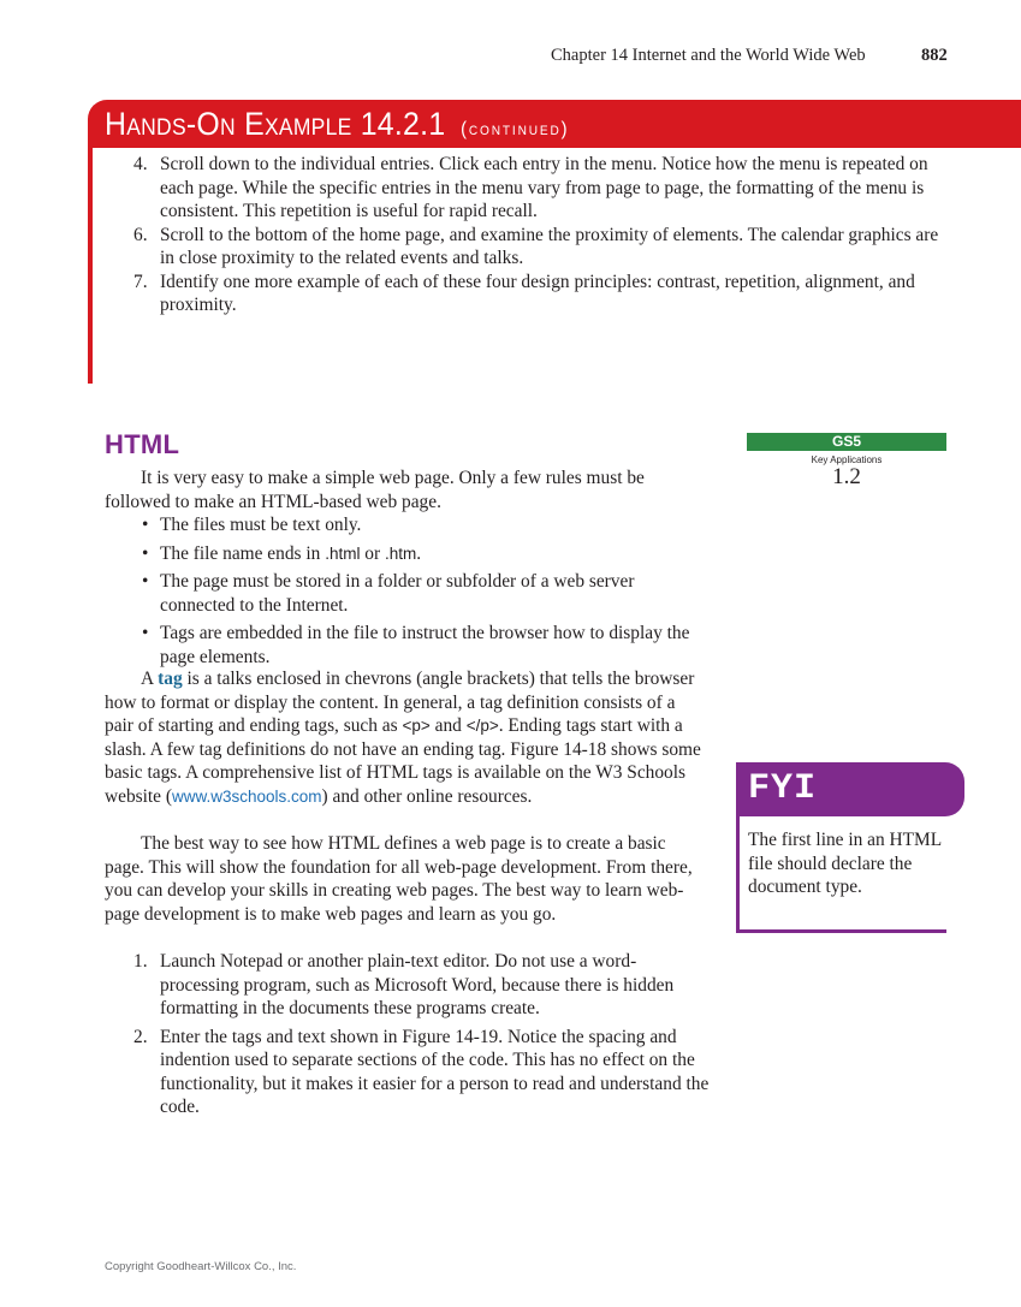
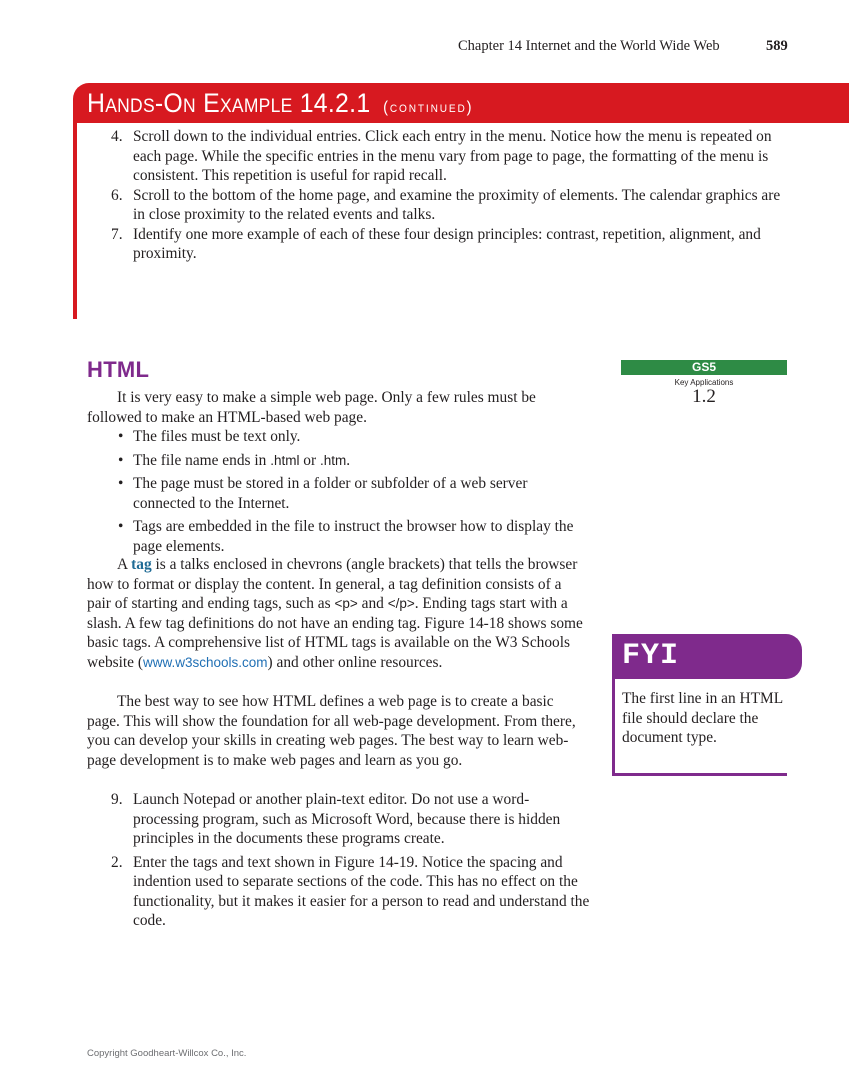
  Chapter 14 Internet and the World Wide Web
- 882
+ 589
  Hands-On Example 14.2.1 (continued)
  4.
  Scroll down to the individual entries. Click each entry in the menu. Notice how the menu is repeated on each page. While the specific entries in the menu vary from page to page, the formatting of the menu is consistent. This repetition is useful for rapid recall.
  6.
  Scroll to the bottom of the home page, and examine the proximity of elements. The calendar graphics are in close proximity to the related events and talks.
  7.
  Identify one more example of each of these four design principles: contrast, repetition, alignment, and proximity.
  HTML
  It is very easy to make a simple web page. Only a few rules must be followed to make an HTML-based web page.
  •
  The files must be text only.
  •
  The file name ends in .html or .htm.
  •
  The page must be stored in a folder or subfolder of a web server connected to the Internet.
  •
  Tags are embedded in the file to instruct the browser how to display the page elements.
  A tag is a talks enclosed in chevrons (angle brackets) that tells the browser how to format or display the content. In general, a tag definition consists of a pair of starting and ending tags, such as <p> and </p>. Ending tags start with a slash. A few tag definitions do not have an ending tag. Figure 14-18 shows some basic tags. A comprehensive list of HTML tags is available on the W3 Schools website (www.w3schools.com) and other online resources.
  The best way to see how HTML defines a web page is to create a basic page. This will show the foundation for all web-page development. From there, you can develop your skills in creating web pages. The best way to learn web-page development is to make web pages and learn as you go.
- 1.
+ 9.
- Launch Notepad or another plain-text editor. Do not use a word-processing program, such as Microsoft Word, because there is hidden formatting in the documents these programs create.
+ Launch Notepad or another plain-text editor. Do not use a word-processing program, such as Microsoft Word, because there is hidden principles in the documents these programs create.
  2.
  Enter the tags and text shown in Figure 14-19. Notice the spacing and indention used to separate sections of the code. This has no effect on the functionality, but it makes it easier for a person to read and understand the code.
  GS5
  Key Applications
  1.2
  FYI
  The first line in an HTML file should declare the document type.
  Copyright Goodheart-Willcox Co., Inc.
